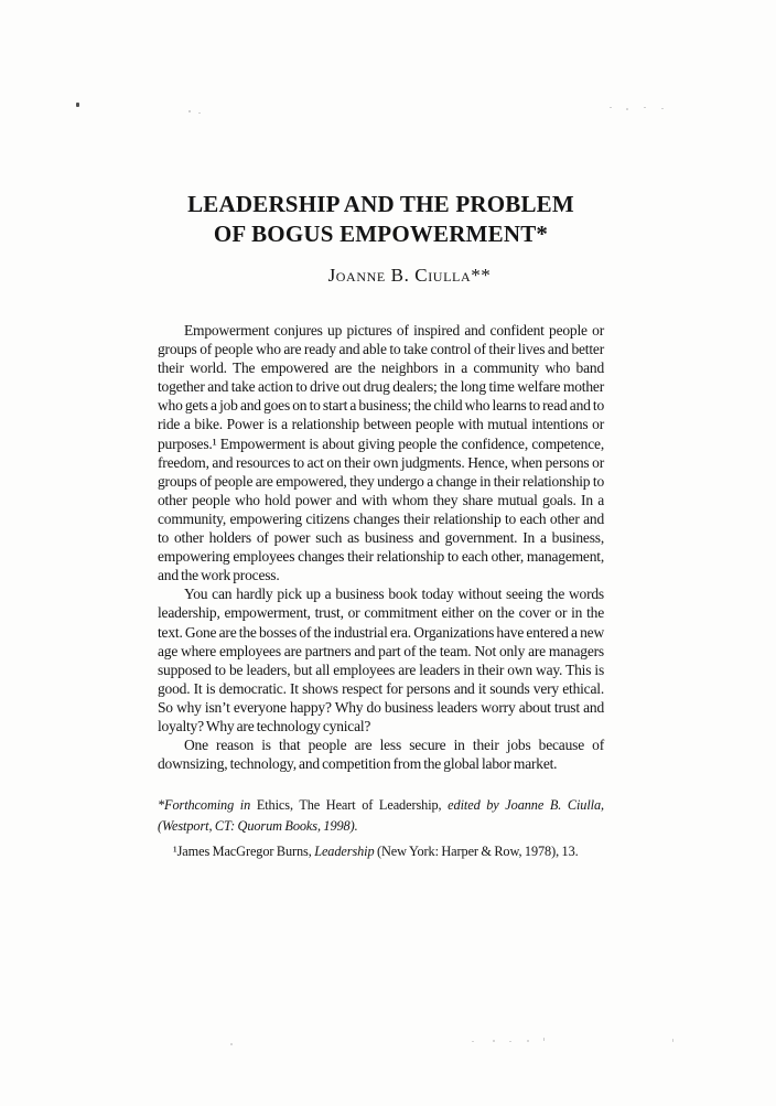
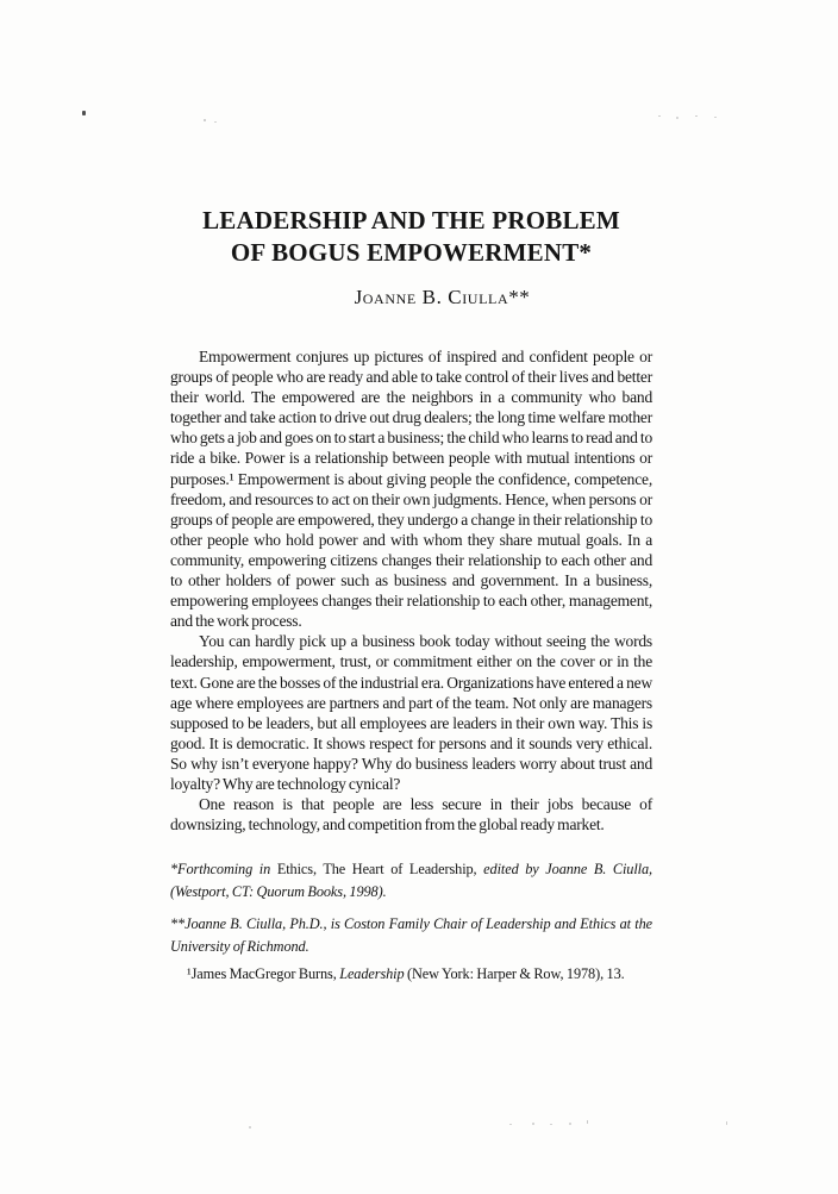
  LEADERSHIP AND THE PROBLEM
  OF BOGUS EMPOWERMENT*
  Joanne B. Ciulla**
  Empowerment conjures up pictures of inspired and confident people or groups of people who are ready and able to take control of their lives and better their world. The empowered are the neighbors in a community who band together and take action to drive out drug dealers; the long time welfare mother who gets a job and goes on to start a business; the child who learns to read and to ride a bike. Power is a relationship between people with mutual intentions or purposes.¹ Empowerment is about giving people the confidence, competence, freedom, and resources to act on their own judgments. Hence, when persons or groups of people are empowered, they undergo a change in their relationship to other people who hold power and with whom they share mutual goals. In a community, empowering citizens changes their relationship to each other and to other holders of power such as business and government. In a business, empowering employees changes their relationship to each other, management, and the work process.
  You can hardly pick up a business book today without seeing the words leadership, empowerment, trust, or commitment either on the cover or in the text. Gone are the bosses of the industrial era. Organizations have entered a new age where employees are partners and part of the team. Not only are managers supposed to be leaders, but all employees are leaders in their own way. This is good. It is democratic. It shows respect for persons and it sounds very ethical. So why isn’t everyone happy? Why do business leaders worry about trust and loyalty? Why are technology cynical?
- One reason is that people are less secure in their jobs because of downsizing, technology, and competition from the global labor market.
+ One reason is that people are less secure in their jobs because of downsizing, technology, and competition from the global ready market.
  *Forthcoming in Ethics, The Heart of Leadership, edited by Joanne B. Ciulla, (Westport, CT: Quorum Books, 1998).
+ **Joanne B. Ciulla, Ph.D., is Coston Family Chair of Leadership and Ethics at the University of Richmond.
  ¹James MacGregor Burns, Leadership (New York: Harper & Row, 1978), 13.
